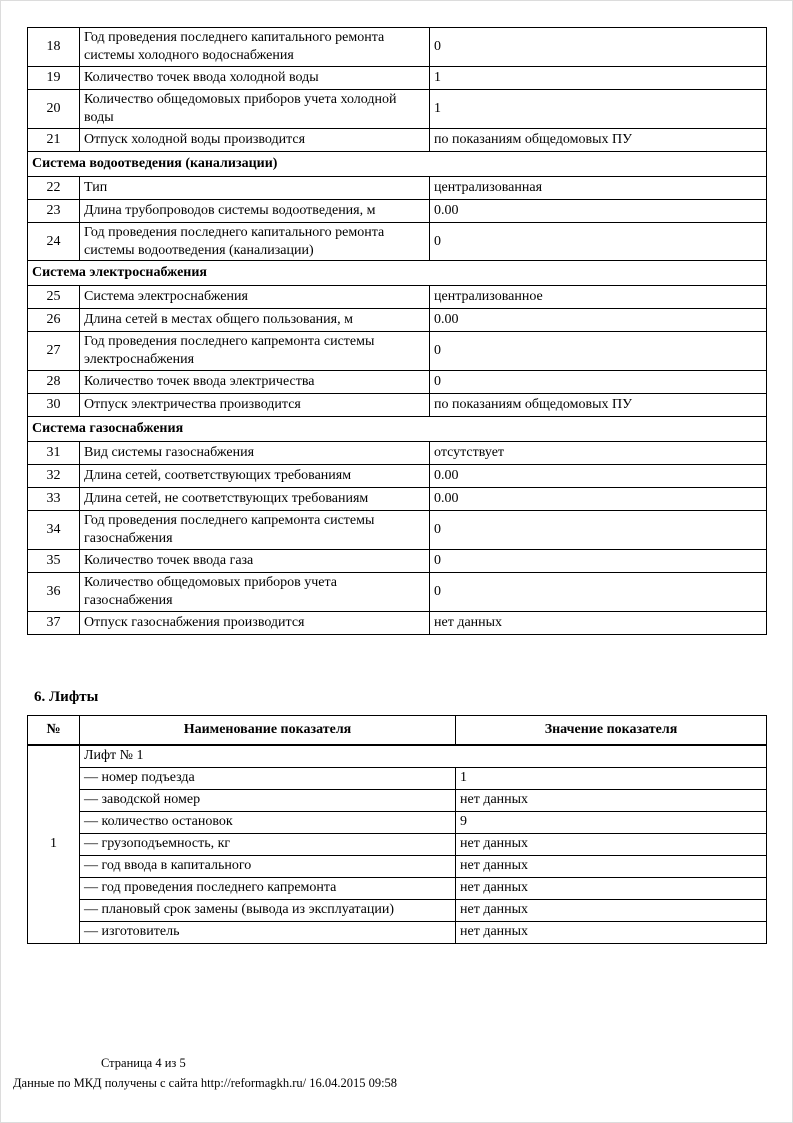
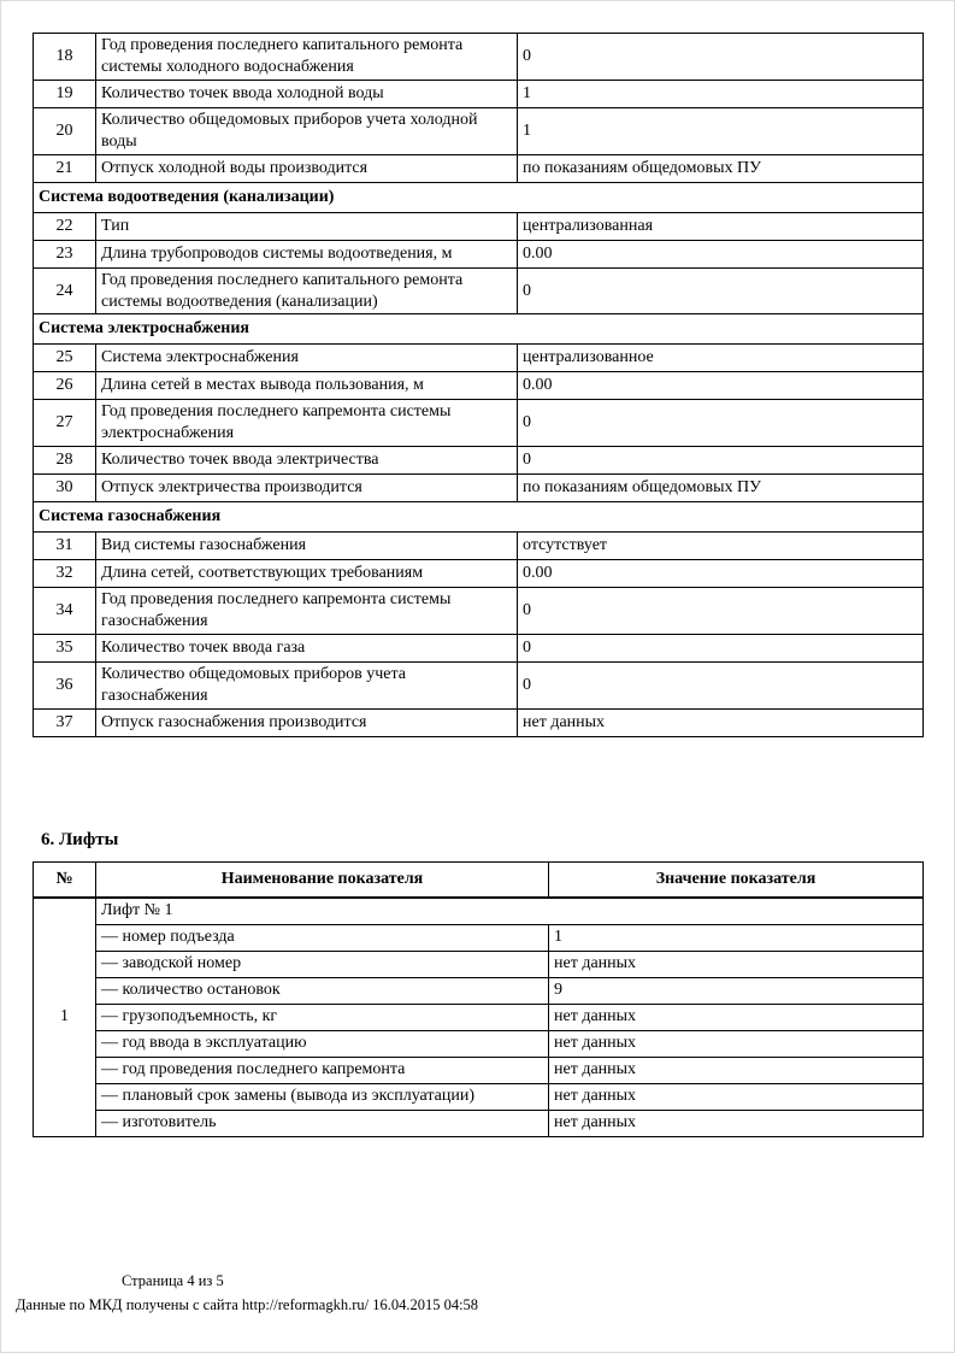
  18	Год проведения последнего капитального ремонта системы холодного водоснабжения	0
  19	Количество точек ввода холодной воды	1
  20	Количество общедомовых приборов учета холодной воды	1
  21	Отпуск холодной воды производится	по показаниям общедомовых ПУ
  Система водоотведения (канализации)
  22	Тип	централизованная
  23	Длина трубопроводов системы водоотведения, м	0.00
  24	Год проведения последнего капитального ремонта системы водоотведения (канализации)	0
  Система электроснабжения
  25	Система электроснабжения	централизованное
- 26	Длина сетей в местах общего пользования, м	0.00
+ 26	Длина сетей в местах вывода пользования, м	0.00
  27	Год проведения последнего капремонта системы электроснабжения	0
  28	Количество точек ввода электричества	0
  30	Отпуск электричества производится	по показаниям общедомовых ПУ
  Система газоснабжения
  31	Вид системы газоснабжения	отсутствует
  32	Длина сетей, соответствующих требованиям	0.00
- 33	Длина сетей, не соответствующих требованиям	0.00
  34	Год проведения последнего капремонта системы газоснабжения	0
  35	Количество точек ввода газа	0
  36	Количество общедомовых приборов учета газоснабжения	0
  37	Отпуск газоснабжения производится	нет данных
  6. Лифты
  №	Наименование показателя	Значение показателя
  1	Лифт № 1
  — номер подъезда	1
  — заводской номер	нет данных
  — количество остановок	9
  — грузоподъемность, кг	нет данных
- — год ввода в капитального	нет данных
+ — год ввода в эксплуатацию	нет данных
  — год проведения последнего капремонта	нет данных
  — плановый срок замены (вывода из эксплуатации)	нет данных
  — изготовитель	нет данных
  Страница 4 из 5
- Данные по МКД получены с сайта http://reformagkh.ru/ 16.04.2015 09:58
+ Данные по МКД получены с сайта http://reformagkh.ru/ 16.04.2015 04:58
